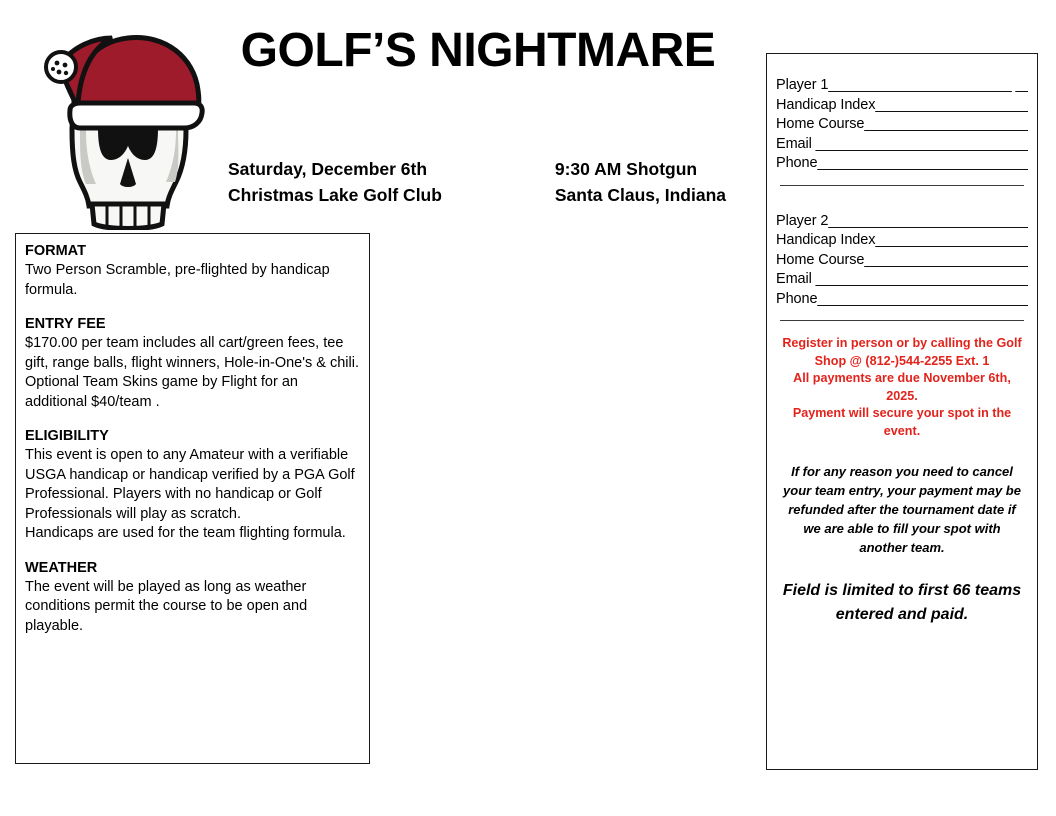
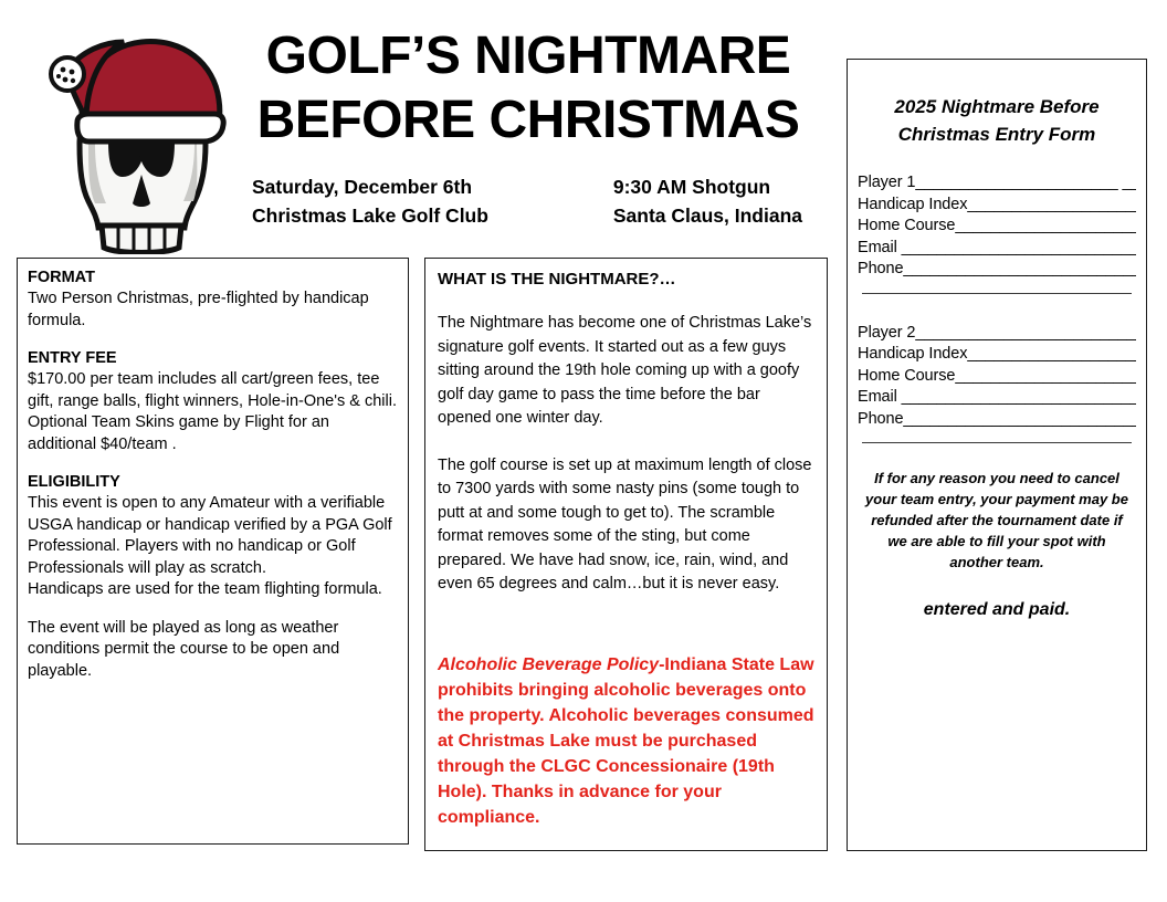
  GOLF’S NIGHTMARE
+ BEFORE CHRISTMAS
  Saturday, December 6th
  Christmas Lake Golf Club
  9:30 AM Shotgun
  Santa Claus, Indiana
  FORMAT
- Two Person Scramble, pre-flighted by handicap formula.
+ Two Person Christmas, pre-flighted by handicap formula.
  ENTRY FEE
  $170.00 per team includes all cart/green fees, tee gift, range balls, flight winners, Hole-in-One's & chili. Optional Team Skins game by Flight for an additional $40/team .
  ELIGIBILITY
  This event is open to any Amateur with a verifiable USGA handicap or handicap verified by a PGA Golf Professional. Players with no handicap or Golf Professionals will play as scratch.
  Handicaps are used for the team flighting formula.
- WEATHER
  The event will be played as long as weather conditions permit the course to be open and playable.
+ WHAT IS THE NIGHTMARE?…
+ The Nightmare has become one of Christmas Lake’s signature golf events. It started out as a few guys sitting around the 19th hole coming up with a goofy golf day game to pass the time before the bar opened one winter day.
+ The golf course is set up at maximum length of close to 7300 yards with some nasty pins (some tough to putt at and some tough to get to). The scramble format removes some of the sting, but come prepared. We have had snow, ice, rain, wind, and even 65 degrees and calm…but it is never easy.
+ Alcoholic Beverage Policy-Indiana State Law prohibits bringing alcoholic beverages onto the property. Alcoholic beverages consumed at Christmas Lake must be purchased through the CLGC Concessionaire (19th Hole). Thanks in advance for your compliance.
+ 2025 Nightmare Before
+ Christmas Entry Form
  Player 1_______________________ __
  Handicap Index___________________
  Home Course_____________________
  Email ___________________________
  Phone__________________________
  Player 2_________________________
  Handicap Index___________________
  Home Course_____________________
  Email ___________________________
  Phone__________________________
- Register in person or by calling the Golf
- Shop @ (812-)544-2255 Ext. 1
- All payments are due November 6th, 2025.
- Payment will secure your spot in the event.
  If for any reason you need to cancel your team entry, your payment may be refunded after the tournament date if we are able to fill your spot with another team.
- Field is limited to first 66 teams
  entered and paid.
